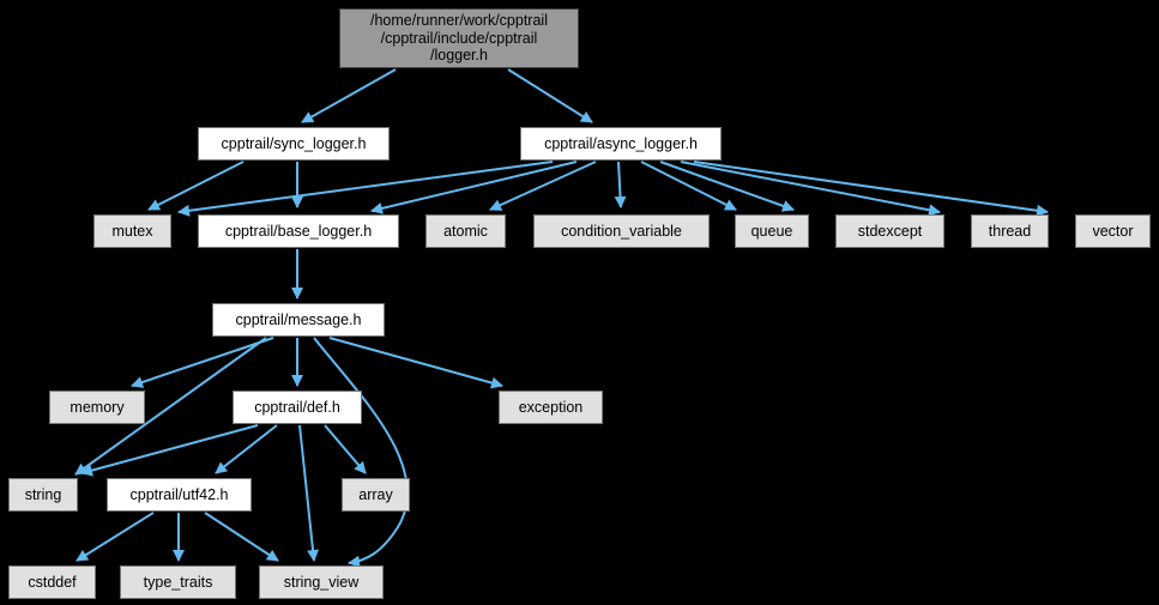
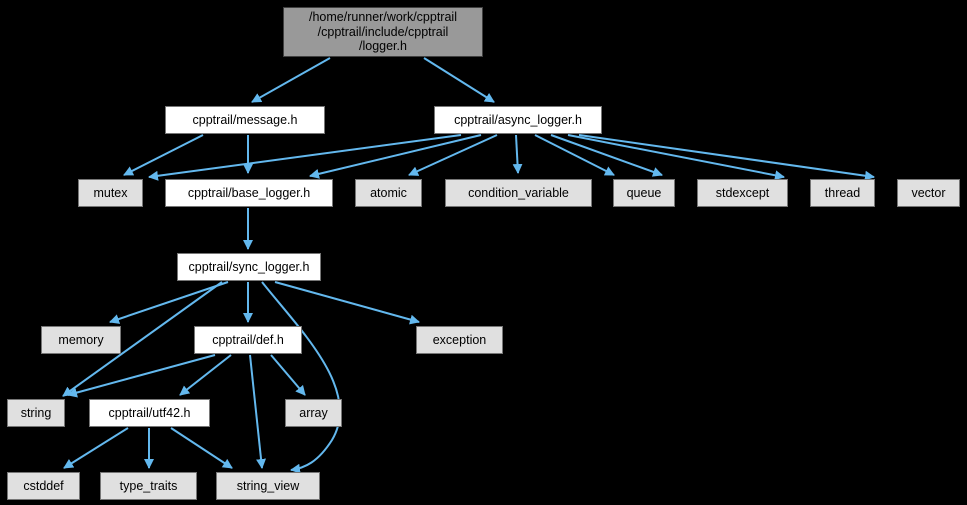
  /home/runner/work/cpptrail
  /cpptrail/include/cpptrail
  /logger.h
- cpptrail/sync_logger.h
+ cpptrail/message.h
  cpptrail/async_logger.h
  mutex
  cpptrail/base_logger.h
  atomic
  condition_variable
  queue
  stdexcept
  thread
  vector
- cpptrail/message.h
+ cpptrail/sync_logger.h
  memory
  cpptrail/def.h
  exception
  string
  cpptrail/utf42.h
  array
  cstddef
  type_traits
  string_view
